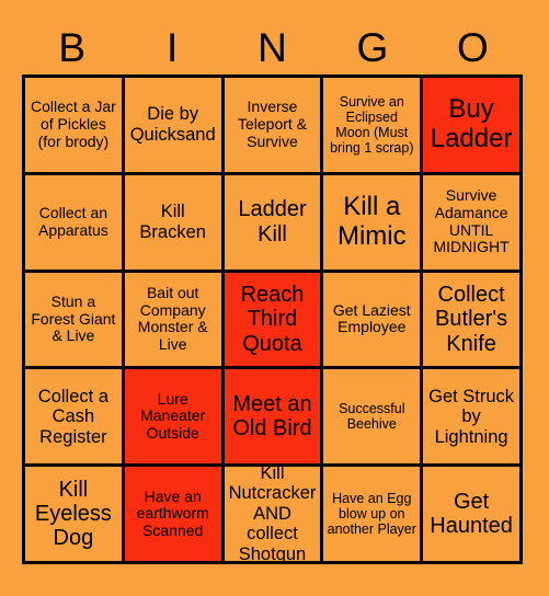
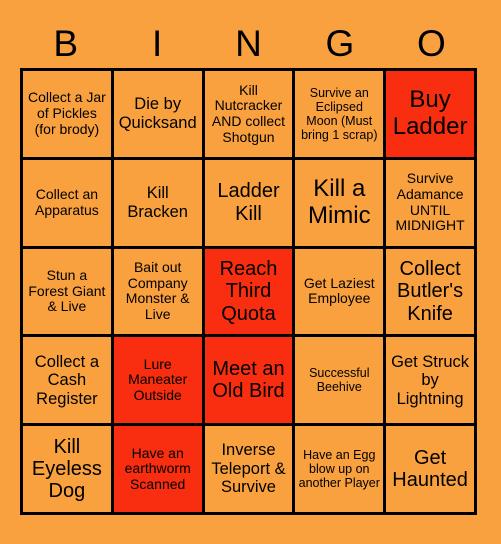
  B
  I
  N
  G
  O
  Collect a Jar of Pickles (for brody)
  Die by Quicksand
- Inverse Teleport & Survive
+ Kill Nutcracker AND collect Shotgun
  Survive an Eclipsed Moon (Must bring 1 scrap)
  Buy Ladder
  Collect an Apparatus
  Kill Bracken
  Ladder Kill
  Kill a Mimic
  Survive Adamance UNTIL MIDNIGHT
  Stun a Forest Giant & Live
  Bait out Company Monster & Live
  Reach Third Quota
  Get Laziest Employee
  Collect Butler's Knife
  Collect a Cash Register
  Lure Maneater Outside
  Meet an Old Bird
  Successful Beehive
  Get Struck by Lightning
  Kill Eyeless Dog
  Have an earthworm Scanned
- Kill Nutcracker AND collect Shotgun
+ Inverse Teleport & Survive
  Have an Egg blow up on another Player
  Get Haunted
